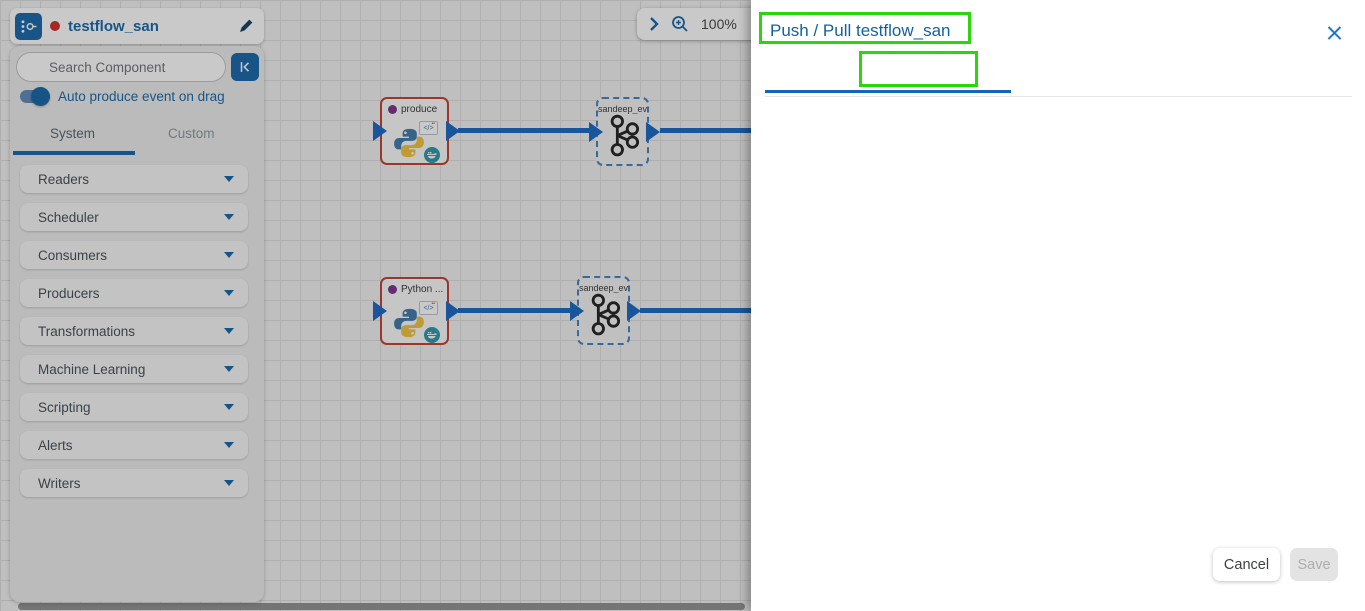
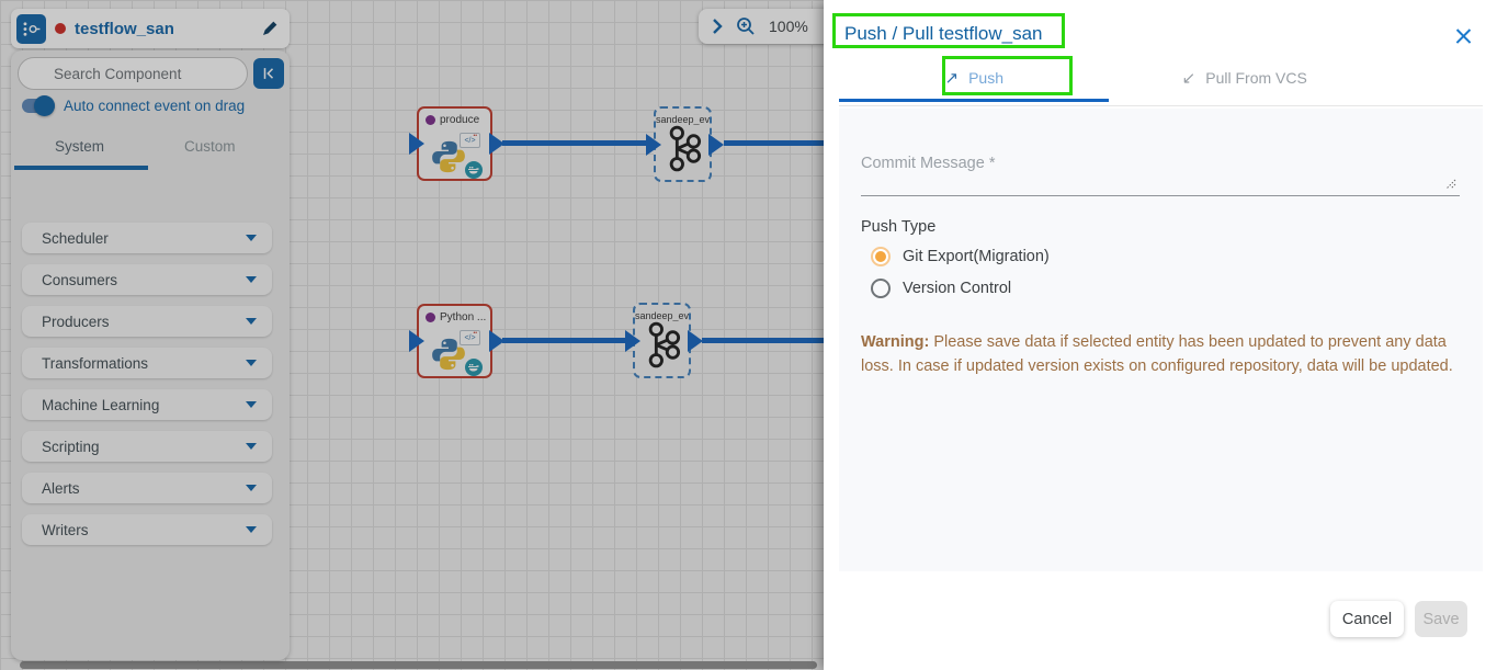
  produce
  sandeep_ev
  Python ...
  sandeep_ev
  100%
  testflow_san
  Search Component
- Auto produce event on drag
+ Auto connect event on drag
  System
  Custom
- Readers
  Scheduler
  Consumers
  Producers
  Transformations
  Machine Learning
  Scripting
  Alerts
  Writers
  Push / Pull testflow_san
+ ↗
+ Push
+ ↙
+ Pull From VCS
+ Commit Message *
+ Push Type
+ Git Export(Migration)
+ Version Control
+ Warning: Please save data if selected entity has been updated to prevent any data loss. In case if updated version exists on configured repository, data will be updated.
  Cancel
  Save
